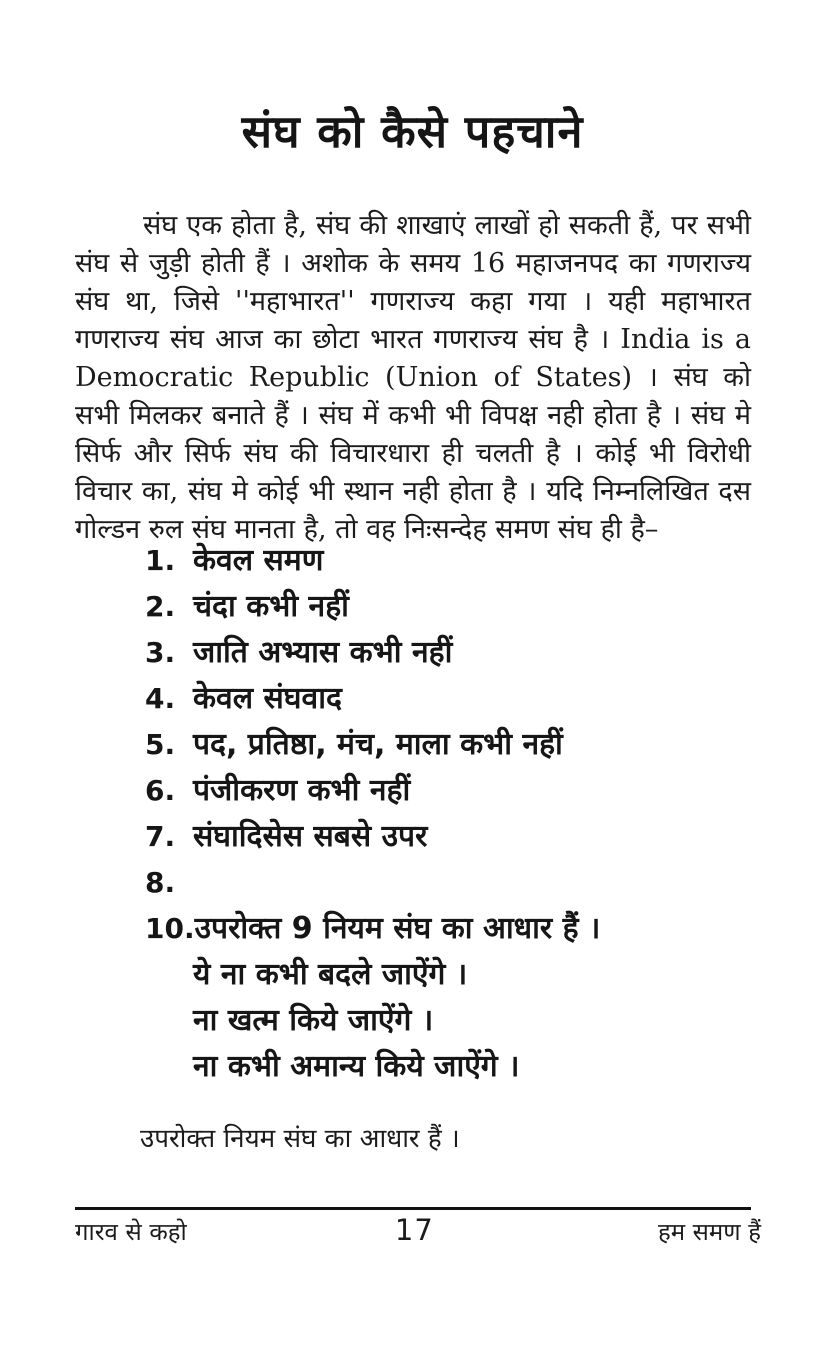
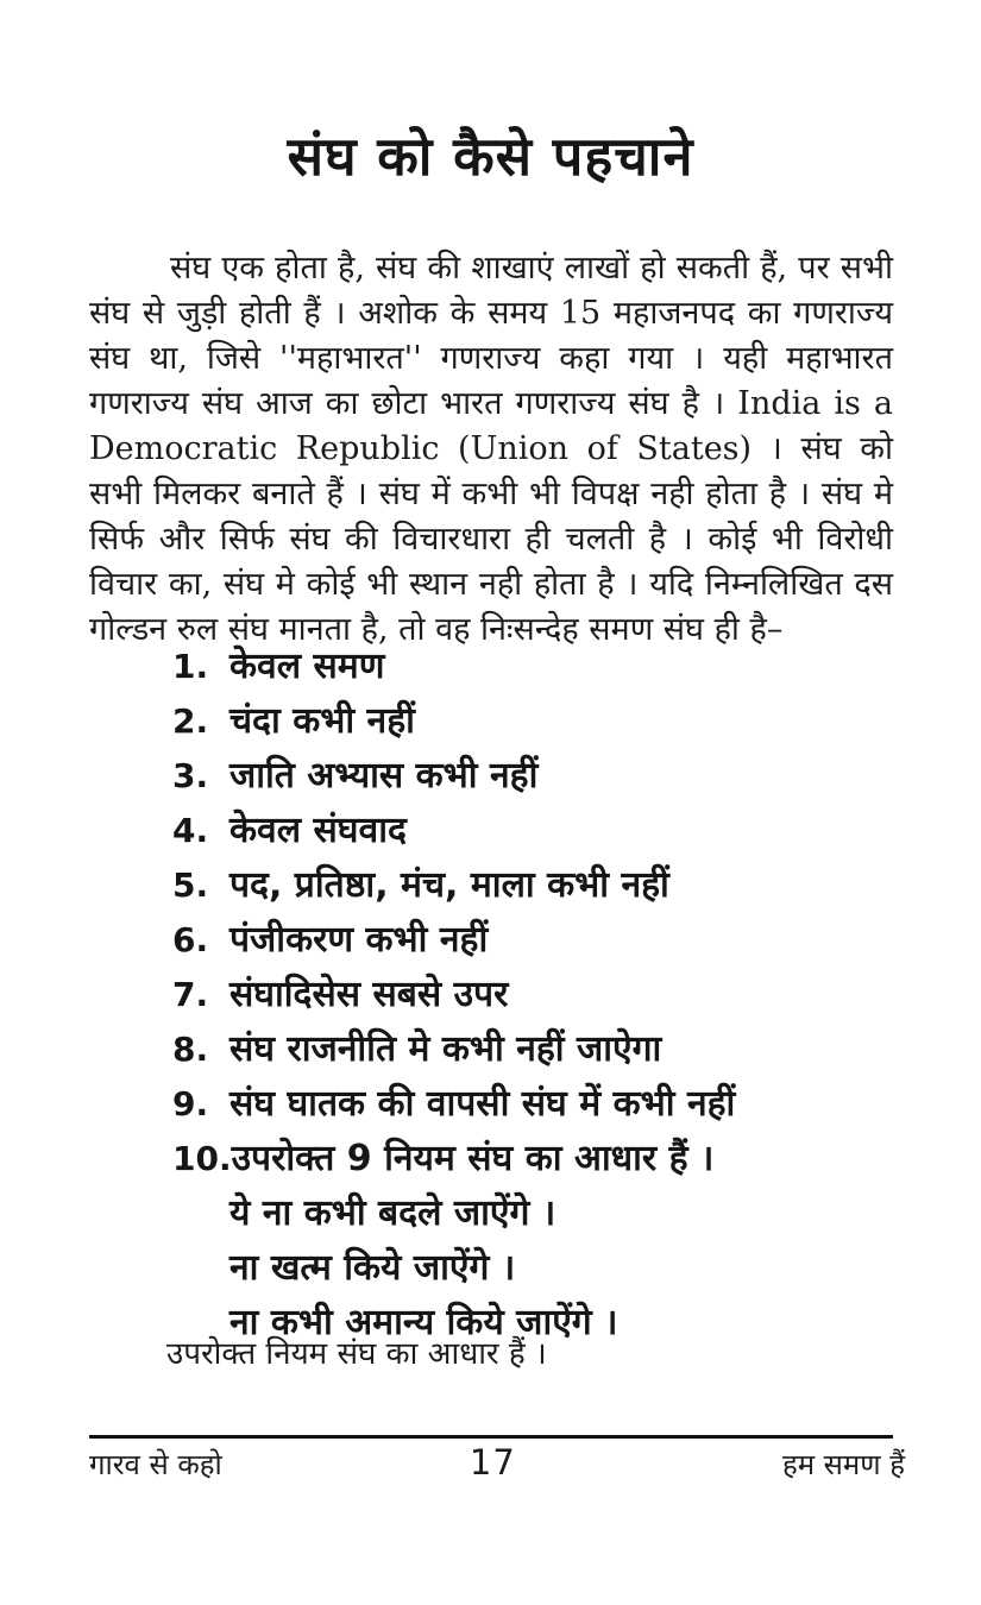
  संघ को कैसे पहचाने
- संघ एक होता है, संघ की शाखाएं लाखों हो सकती हैं, पर सभी संघ से जुड़ी होती हैं । अशोक के समय 16 महाजनपद का गणराज्य संघ था, जिसे ''महाभारत'' गणराज्य कहा गया । यही महाभारत गणराज्य संघ आज का छोटा भारत गणराज्य संघ है । India is a Democratic Republic (Union of States) । संघ को सभी मिलकर बनाते हैं । संघ में कभी भी विपक्ष नही होता है । संघ मे सिर्फ और सिर्फ संघ की विचारधारा ही चलती है । कोई भी विरोधी विचार का, संघ मे कोई भी स्थान नही होता है । यदि निम्नलिखित दस गोल्डन रुल संघ मानता है, तो वह निःसन्देह समण संघ ही है–
+ संघ एक होता है, संघ की शाखाएं लाखों हो सकती हैं, पर सभी संघ से जुड़ी होती हैं । अशोक के समय 15 महाजनपद का गणराज्य संघ था, जिसे ''महाभारत'' गणराज्य कहा गया । यही महाभारत गणराज्य संघ आज का छोटा भारत गणराज्य संघ है । India is a Democratic Republic (Union of States) । संघ को सभी मिलकर बनाते हैं । संघ में कभी भी विपक्ष नही होता है । संघ मे सिर्फ और सिर्फ संघ की विचारधारा ही चलती है । कोई भी विरोधी विचार का, संघ मे कोई भी स्थान नही होता है । यदि निम्नलिखित दस गोल्डन रुल संघ मानता है, तो वह निःसन्देह समण संघ ही है–
  1.
  केवल समण
  2.
  चंदा कभी नहीं
  3.
  जाति अभ्यास कभी नहीं
  4.
  केवल संघवाद
  5.
  पद, प्रतिष्ठा, मंच, माला कभी नहीं
  6.
  पंजीकरण कभी नहीं
  7.
  संघादिसेस सबसे उपर
  8.
+ संघ राजनीति मे कभी नहीं जाऐगा
+ 9.
+ संघ घातक की वापसी संघ में कभी नहीं
  10.
  उपरोक्त 9 नियम संघ का आधार हैं ।
  ये ना कभी बदले जाऐंगे ।
  ना खत्म किये जाऐंगे ।
  ना कभी अमान्य किये जाऐंगे ।
  उपरोक्त नियम संघ का आधार हैं ।
  गारव से कहो
  17
  हम समण हैं
